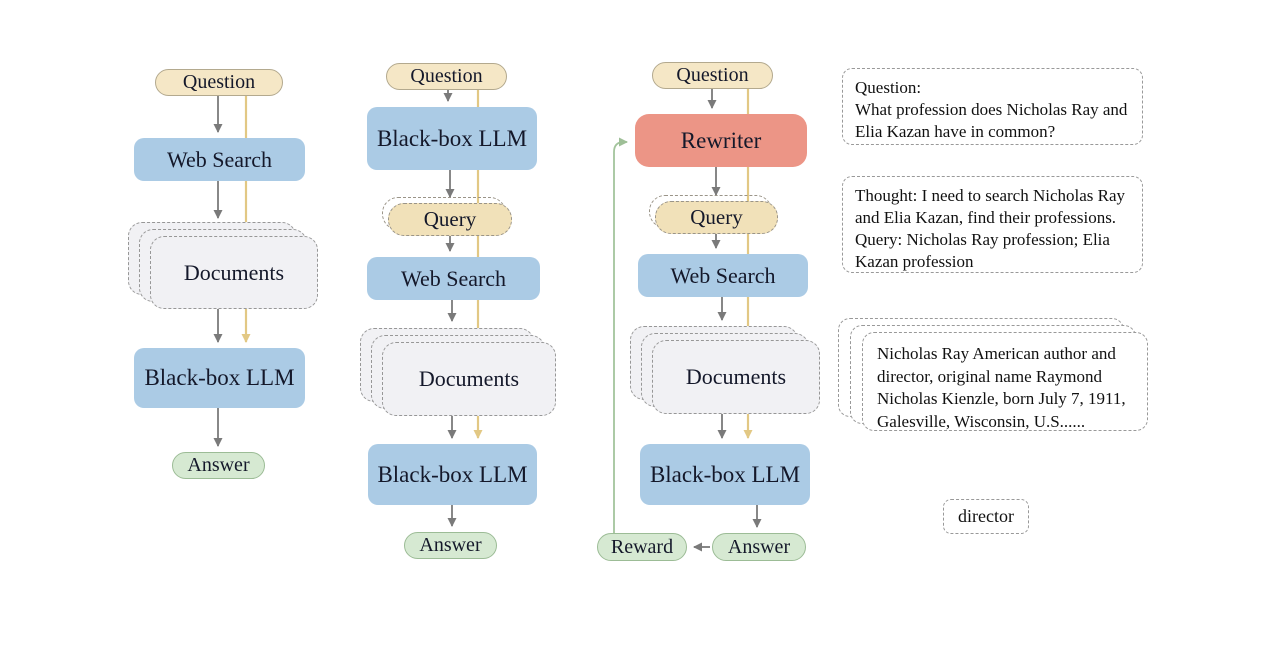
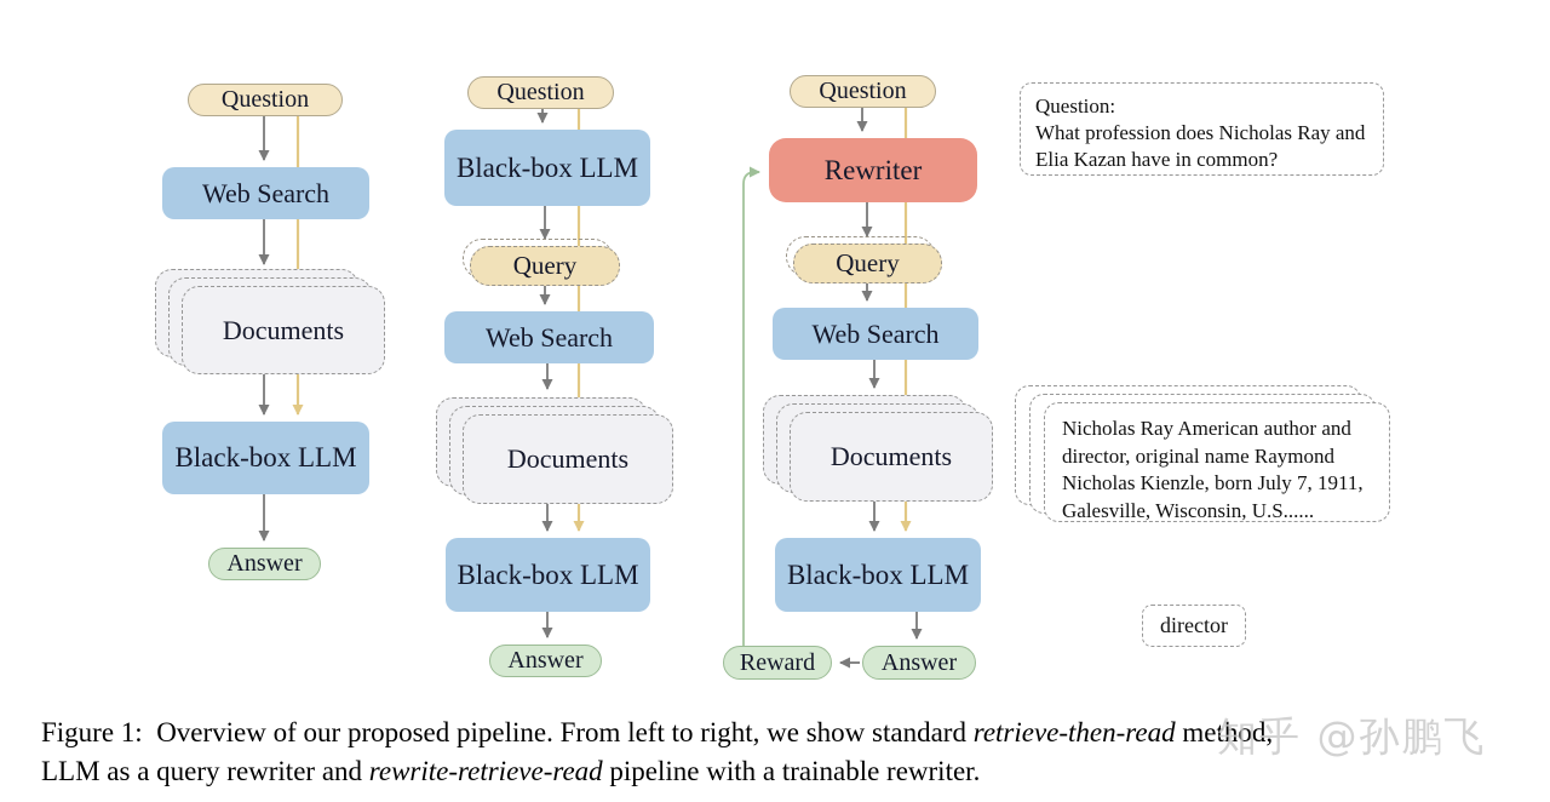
  Question
  Web Search
  Documents
  Black-box LLM
  Answer
  Question
  Black-box LLM
  Query
  Web Search
  Documents
  Black-box LLM
  Answer
  Question
  Rewriter
  Query
  Web Search
  Documents
  Black-box LLM
  Reward
  Answer
  Question:
  What profession does Nicholas Ray and Elia Kazan have in common?
- Thought: I need to search Nicholas Ray and Elia Kazan, find their professions.
- Query: Nicholas Ray profession; Elia Kazan profession
  Nicholas Ray American author and director, original name Raymond Nicholas Kienzle, born July 7, 1911, Galesville, Wisconsin, U.S......
  director
+ Figure 1: Overview of our proposed pipeline. From left to right, we show standard retrieve-then-read method,
+ LLM as a query rewriter and rewrite-retrieve-read pipeline with a trainable rewriter.
+ 知乎 @孙鹏飞
